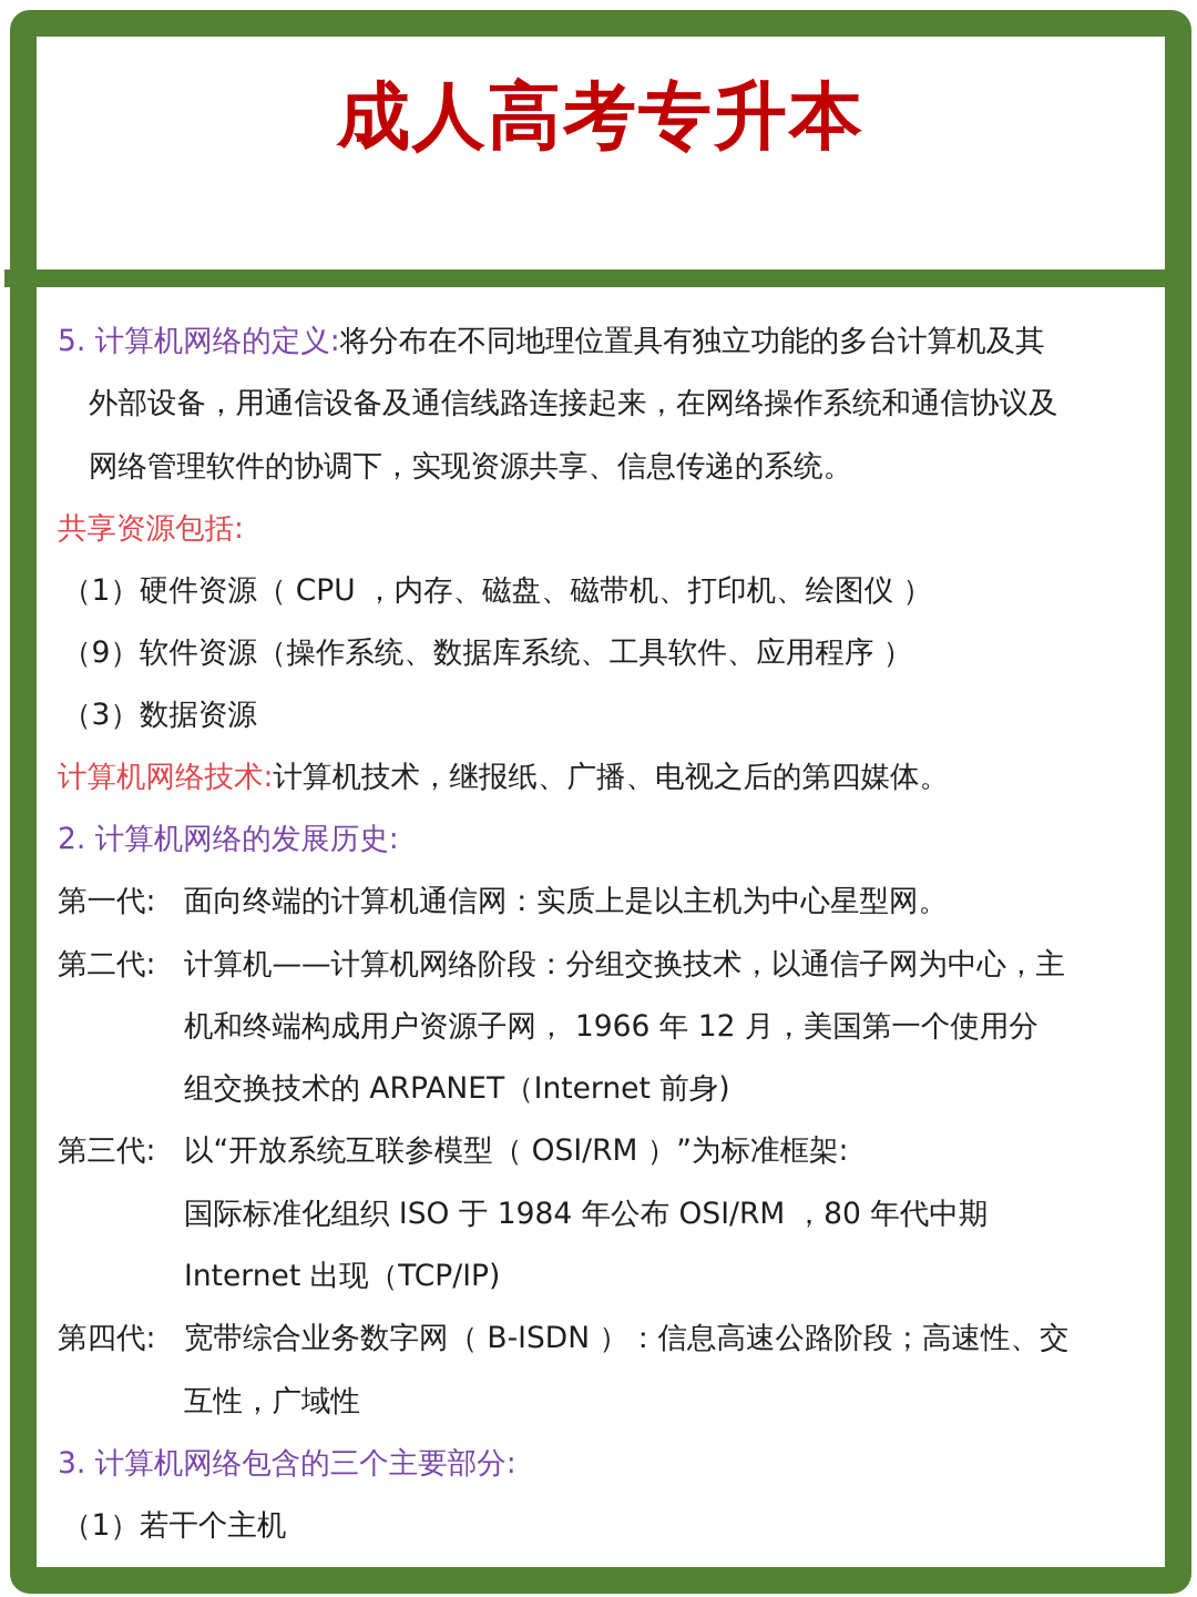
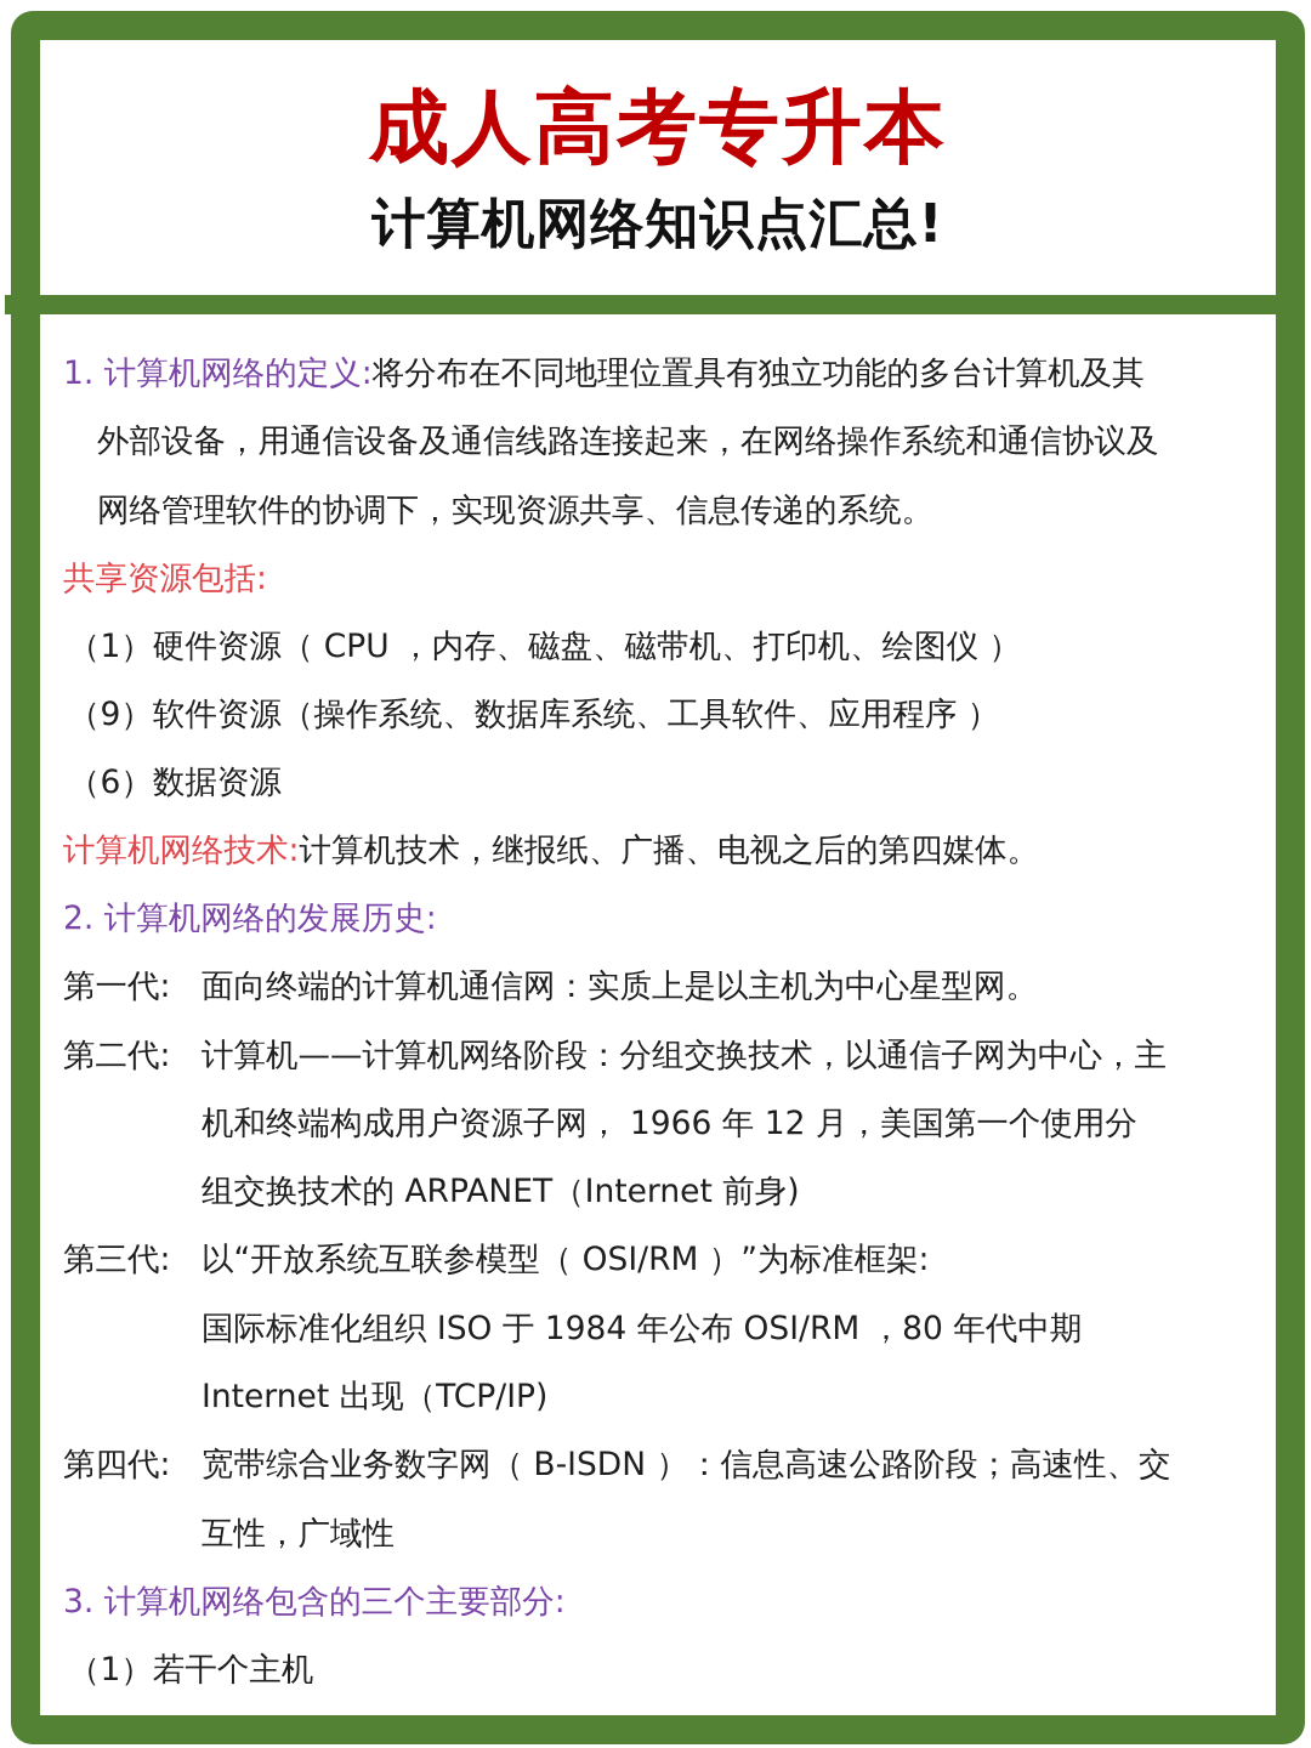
  成人高考专升本
+ 计算机网络知识点汇总!
- 5. 计算机网络的定义:将分布在不同地理位置具有独立功能的多台计算机及其
+ 1. 计算机网络的定义:将分布在不同地理位置具有独立功能的多台计算机及其
  外部设备，用通信设备及通信线路连接起来，在网络操作系统和通信协议及
  网络管理软件的协调下，实现资源共享、信息传递的系统。
  共享资源包括:
  （1）硬件资源（ CPU ，内存、磁盘、磁带机、打印机、绘图仪 ）
  （9）软件资源（操作系统、数据库系统、工具软件、应用程序 ）
- （3）数据资源
+ （6）数据资源
  计算机网络技术:计算机技术，继报纸、广播、电视之后的第四媒体。
  2. 计算机网络的发展历史:
  第一代:
  面向终端的计算机通信网：实质上是以主机为中心星型网。
  第二代:
  计算机——计算机网络阶段：分组交换技术，以通信子网为中心，主
  机和终端构成用户资源子网， 1966 年 12 月，美国第一个使用分
  组交换技术的 ARPANET（Internet 前身)
  第三代:
  以“开放系统互联参模型（ OSI/RM ）”为标准框架:
  国际标准化组织 ISO 于 1984 年公布 OSI/RM ，80 年代中期
  Internet 出现（TCP/IP)
  第四代:
  宽带综合业务数字网（ B-ISDN ）：信息高速公路阶段；高速性、交
  互性，广域性
  3. 计算机网络包含的三个主要部分:
  （1）若干个主机
